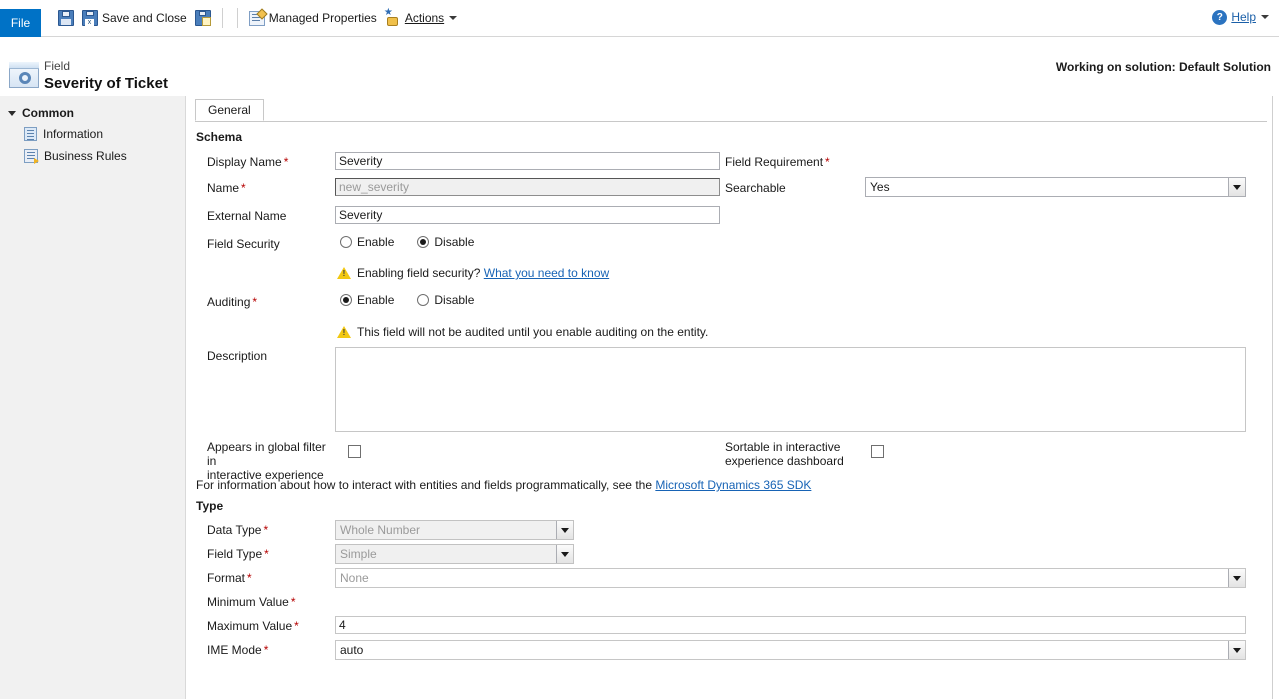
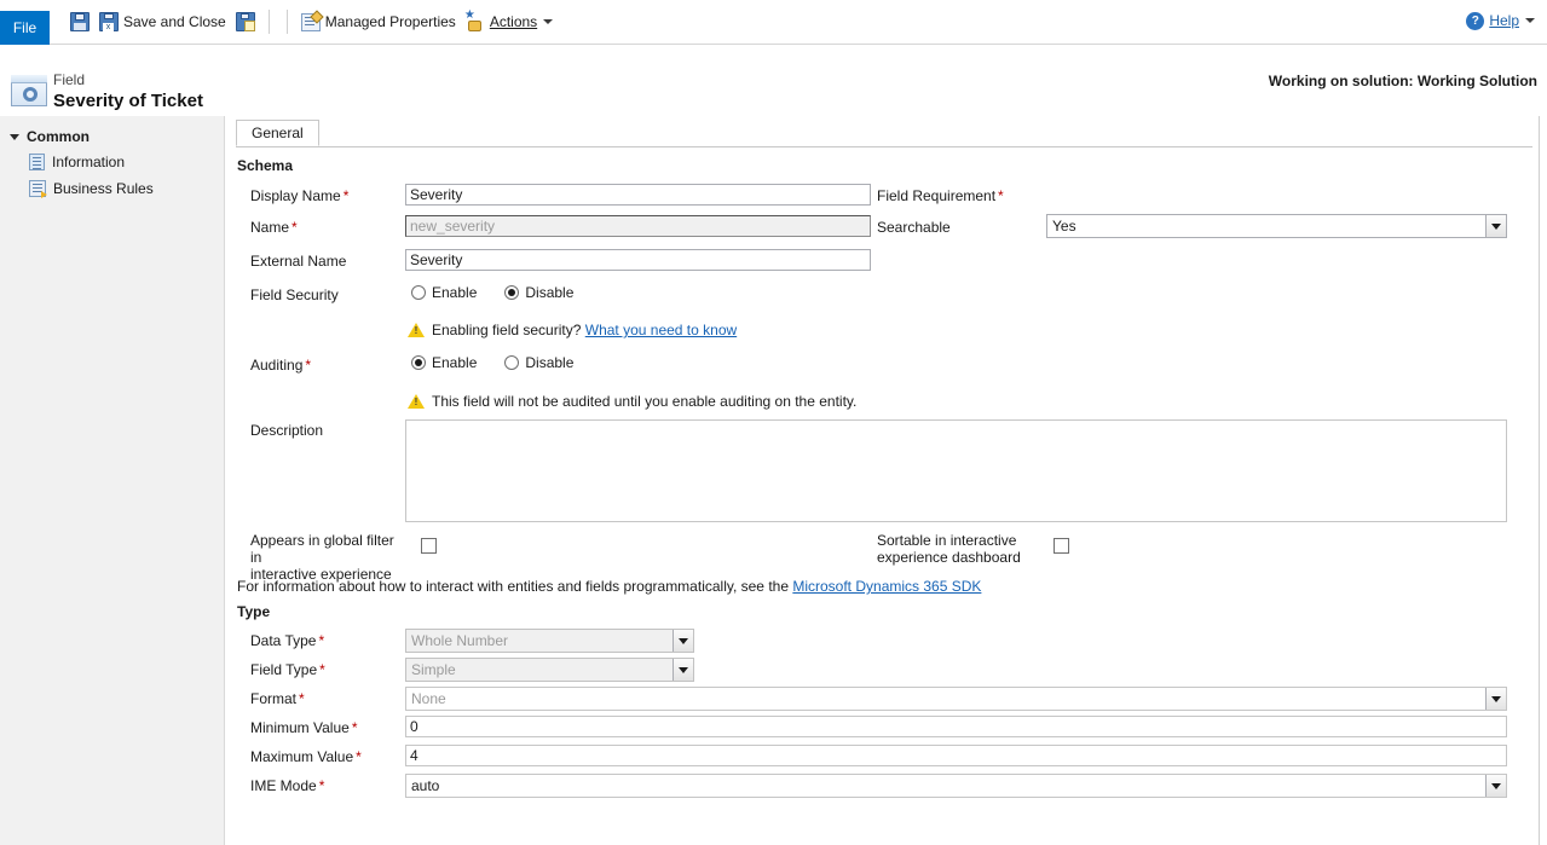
  File
  Save and Close
  Managed Properties
  Actions
  ?
  Help
  Field
  Severity of Ticket
- Working on solution: Default Solution
+ Working on solution: Working Solution
  Common
  Information
  Business Rules
  General
  Schema
  Display Name *
  Severity
  Field Requirement *
  Name *
  new_severity
  Searchable
  Yes
  External Name
  Severity
  Field Security
  Enable
  Disable
  Enabling field security? What you need to know
  Auditing *
  Enable
  Disable
  This field will not be audited until you enable auditing on the entity.
  Description
  Appears in global filter in
  interactive experience
  Sortable in interactive
  experience dashboard
  For information about how to interact with entities and fields programmatically, see the Microsoft Dynamics 365 SDK
  Type
  Data Type *
  Whole Number
  Field Type *
  Simple
  Format *
  None
  Minimum Value *
+ 0
  Maximum Value *
  4
  IME Mode *
  auto
